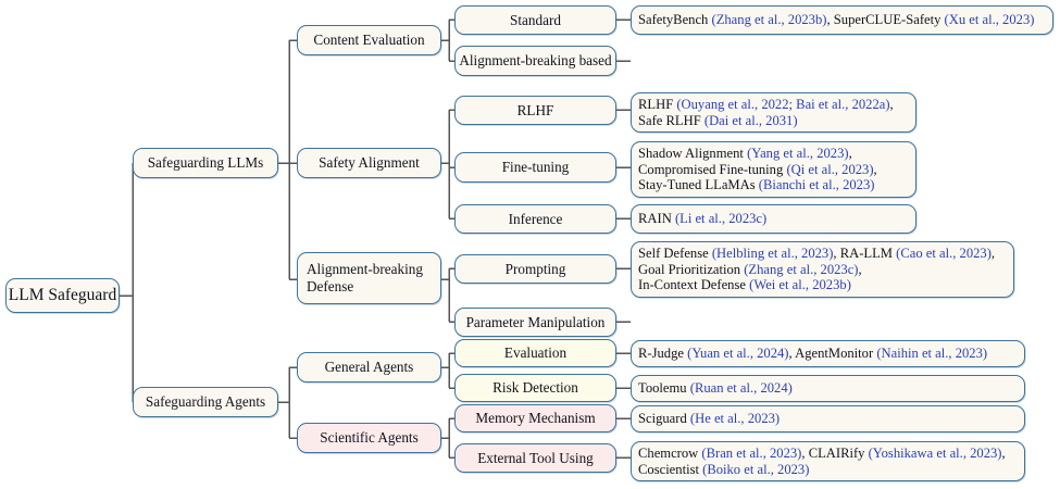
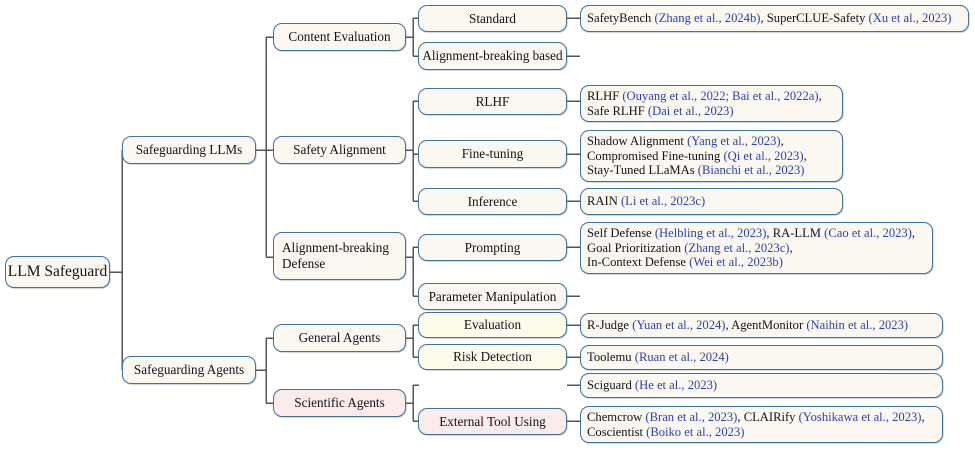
  LLM Safeguard
  Safeguarding LLMs
  Safeguarding Agents
  Content Evaluation
  Safety Alignment
  Alignment-breaking Defense
  General Agents
  Scientific Agents
  Standard
  Alignment-breaking based
  RLHF
  Fine-tuning
  Inference
  Prompting
  Parameter Manipulation
  Evaluation
  Risk Detection
- Memory Mechanism
  External Tool Using
- SafetyBench (Zhang et al., 2023b), SuperCLUE-Safety (Xu et al., 2023)
+ SafetyBench (Zhang et al., 2024b), SuperCLUE-Safety (Xu et al., 2023)
  RLHF (Ouyang et al., 2022; Bai et al., 2022a),
- Safe RLHF (Dai et al., 2031)
+ Safe RLHF (Dai et al., 2023)
  Shadow Alignment (Yang et al., 2023),
  Compromised Fine-tuning (Qi et al., 2023),
  Stay-Tuned LLaMAs (Bianchi et al., 2023)
  RAIN (Li et al., 2023c)
  Self Defense (Helbling et al., 2023), RA-LLM (Cao et al., 2023),
  Goal Prioritization (Zhang et al., 2023c),
  In-Context Defense (Wei et al., 2023b)
  R-Judge (Yuan et al., 2024), AgentMonitor (Naihin et al., 2023)
  Toolemu (Ruan et al., 2024)
  Sciguard (He et al., 2023)
  Chemcrow (Bran et al., 2023), CLAIRify (Yoshikawa et al., 2023),
  Coscientist (Boiko et al., 2023)
